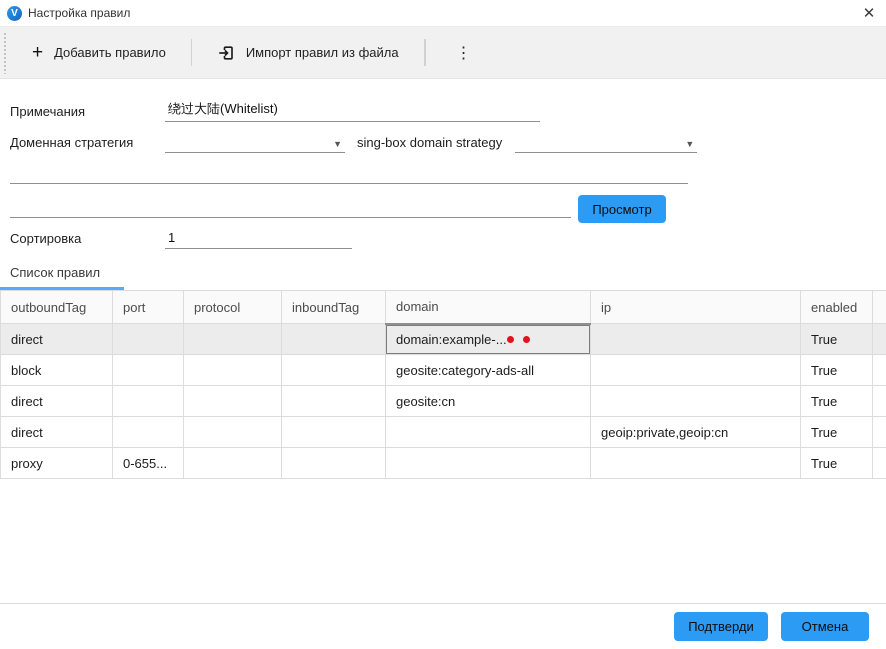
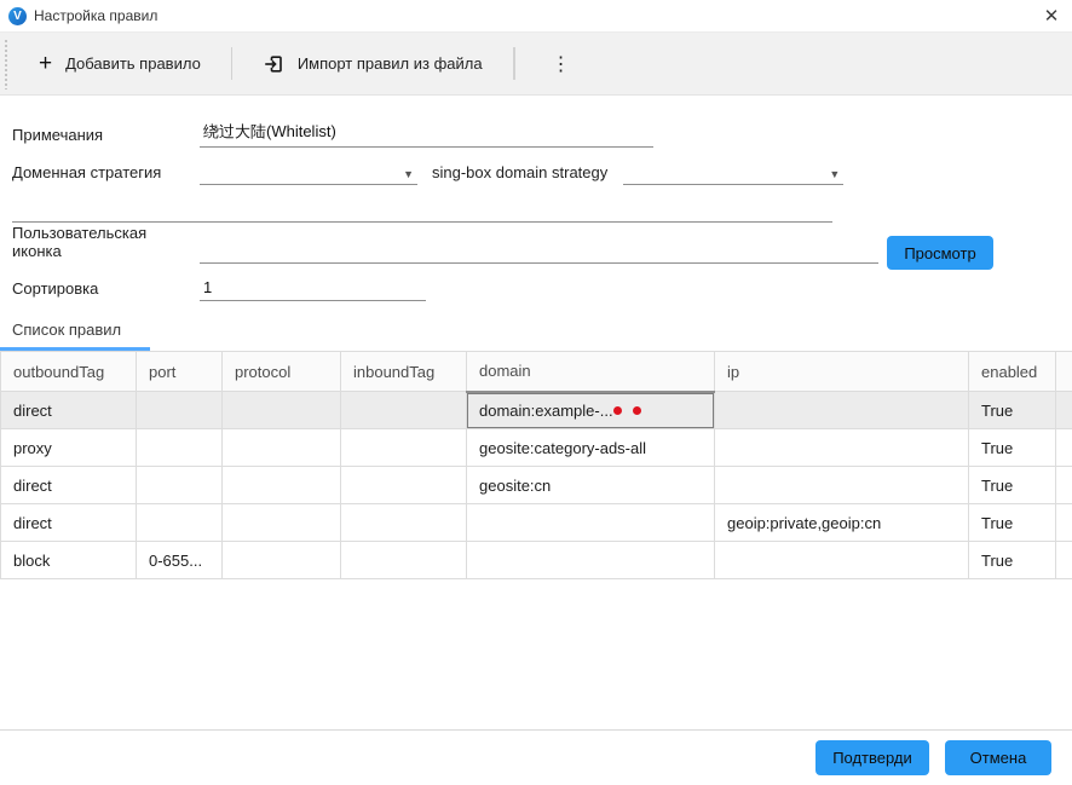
  V
  Настройка правил
  ✕
  +
  Добавить правило
  Импорт правил из файла
  ⋮
  Примечания
  绕过大陆(Whitelist)
  Доменная стратегия
  ▼
  sing-box domain strategy
  ▼
+ Пользовательская иконка
  Просмотр
  Сортировка
  1
  Список правил
  outboundTag	port	protocol	inboundTag	domain	ip	enabled
  direct				domain:example-...		True
- block				geosite:category-ads-all		True
+ proxy				geosite:category-ads-all		True
  direct				geosite:cn		True
  direct					geoip:private,geoip:cn	True
- proxy	0-655...					True
+ block	0-655...					True
  Подтверди
  Отмена
